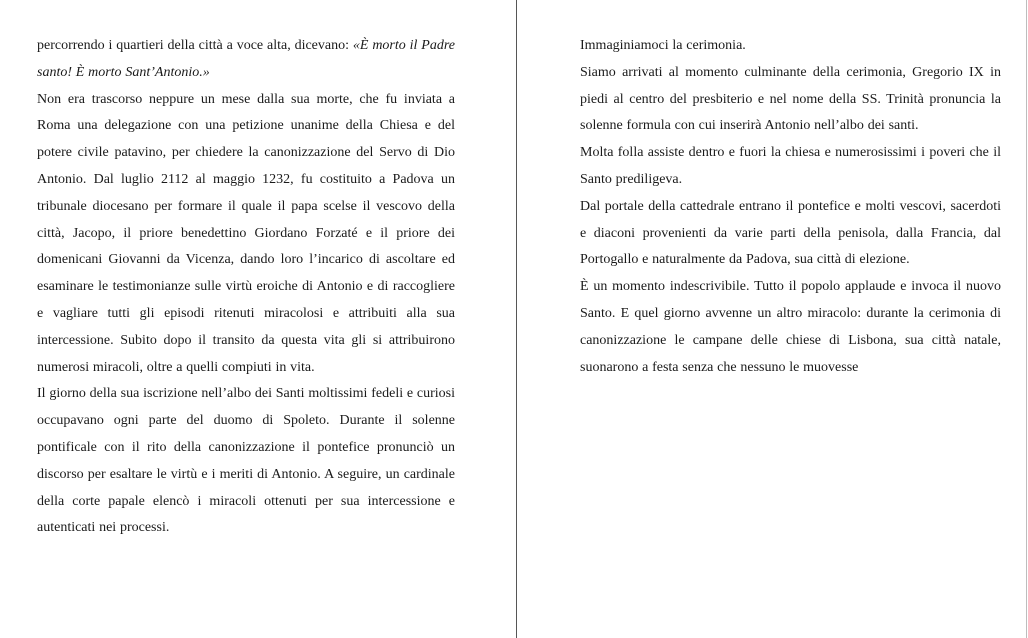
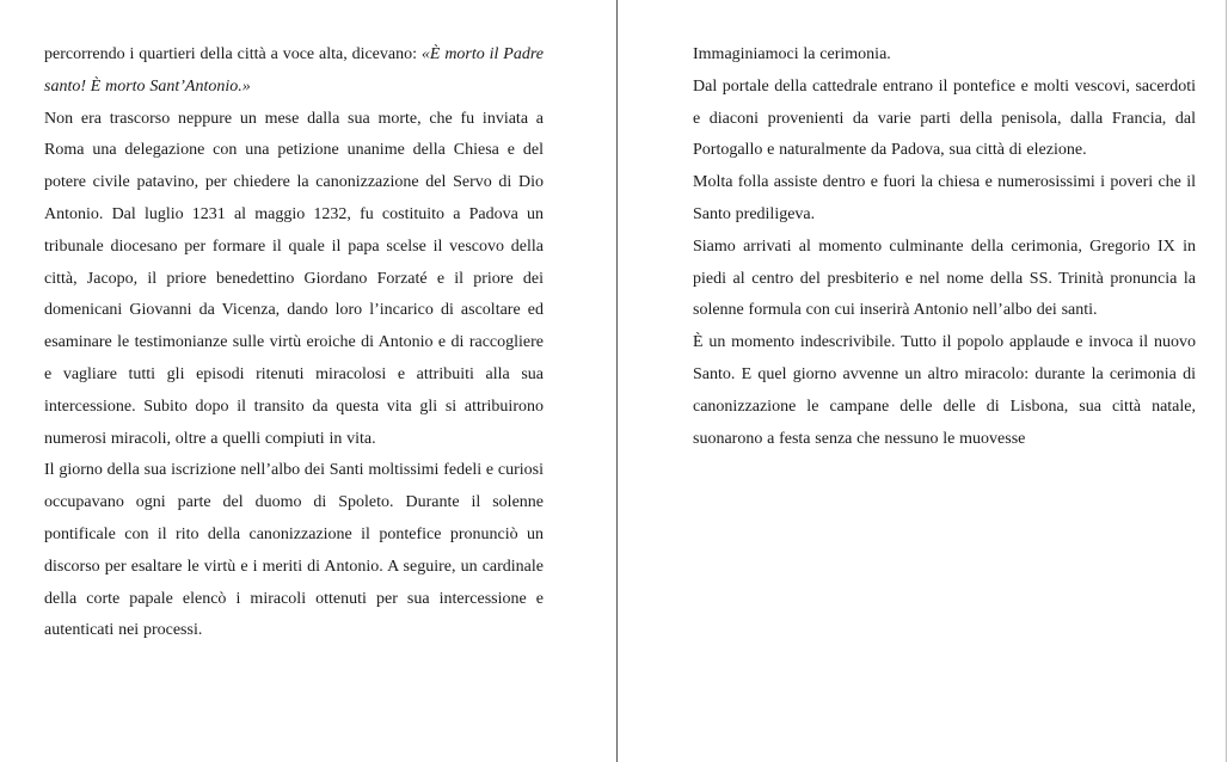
  percorrendo i quartieri della città a voce alta, dicevano: «È morto il Padre santo! È morto Sant’Antonio.»
- Non era trascorso neppure un mese dalla sua morte, che fu inviata a Roma una delegazione con una petizione unanime della Chiesa e del potere civile patavino, per chiedere la canonizzazione del Servo di Dio Antonio. Dal luglio 2112 al maggio 1232, fu costituito a Padova un tribunale diocesano per formare il quale il papa scelse il vescovo della città, Jacopo, il priore benedettino Giordano Forzaté e il priore dei domenicani Giovanni da Vicenza, dando loro l’incarico di ascoltare ed esaminare le testimonianze sulle virtù eroiche di Antonio e di raccogliere e vagliare tutti gli episodi ritenuti miracolosi e attribuiti alla sua intercessione. Subito dopo il transito da questa vita gli si attribuirono numerosi miracoli, oltre a quelli compiuti in vita.
+ Non era trascorso neppure un mese dalla sua morte, che fu inviata a Roma una delegazione con una petizione unanime della Chiesa e del potere civile patavino, per chiedere la canonizzazione del Servo di Dio Antonio. Dal luglio 1231 al maggio 1232, fu costituito a Padova un tribunale diocesano per formare il quale il papa scelse il vescovo della città, Jacopo, il priore benedettino Giordano Forzaté e il priore dei domenicani Giovanni da Vicenza, dando loro l’incarico di ascoltare ed esaminare le testimonianze sulle virtù eroiche di Antonio e di raccogliere e vagliare tutti gli episodi ritenuti miracolosi e attribuiti alla sua intercessione. Subito dopo il transito da questa vita gli si attribuirono numerosi miracoli, oltre a quelli compiuti in vita.
  Il giorno della sua iscrizione nell’albo dei Santi moltissimi fedeli e curiosi occupavano ogni parte del duomo di Spoleto. Durante il solenne pontificale con il rito della canonizzazione il pontefice pronunciò un discorso per esaltare le virtù e i meriti di Antonio. A seguire, un cardinale della corte papale elencò i miracoli ottenuti per sua intercessione e autenticati nei processi.
  Immaginiamoci la cerimonia.
- Siamo arrivati al momento culminante della cerimonia, Gregorio IX in piedi al centro del presbiterio e nel nome della SS. Trinità pronuncia la solenne formula con cui inserirà Antonio nell’albo dei santi.
+ Dal portale della cattedrale entrano il pontefice e molti vescovi, sacerdoti e diaconi provenienti da varie parti della penisola, dalla Francia, dal Portogallo e naturalmente da Padova, sua città di elezione.
  Molta folla assiste dentro e fuori la chiesa e numerosissimi i poveri che il Santo prediligeva.
- Dal portale della cattedrale entrano il pontefice e molti vescovi, sacerdoti e diaconi provenienti da varie parti della penisola, dalla Francia, dal Portogallo e naturalmente da Padova, sua città di elezione.
+ Siamo arrivati al momento culminante della cerimonia, Gregorio IX in piedi al centro del presbiterio e nel nome della SS. Trinità pronuncia la solenne formula con cui inserirà Antonio nell’albo dei santi.
- È un momento indescrivibile. Tutto il popolo applaude e invoca il nuovo Santo. E quel giorno avvenne un altro miracolo: durante la cerimonia di canonizzazione le campane delle chiese di Lisbona, sua città natale, suonarono a festa senza che nessuno le muovesse
+ È un momento indescrivibile. Tutto il popolo applaude e invoca il nuovo Santo. E quel giorno avvenne un altro miracolo: durante la cerimonia di canonizzazione le campane delle delle di Lisbona, sua città natale, suonarono a festa senza che nessuno le muovesse
